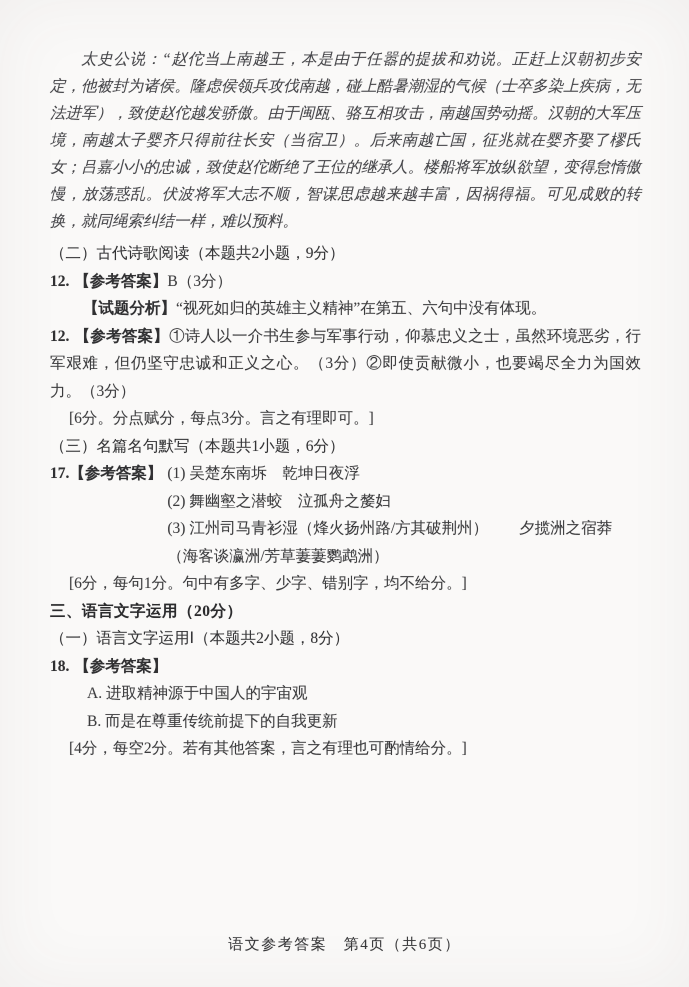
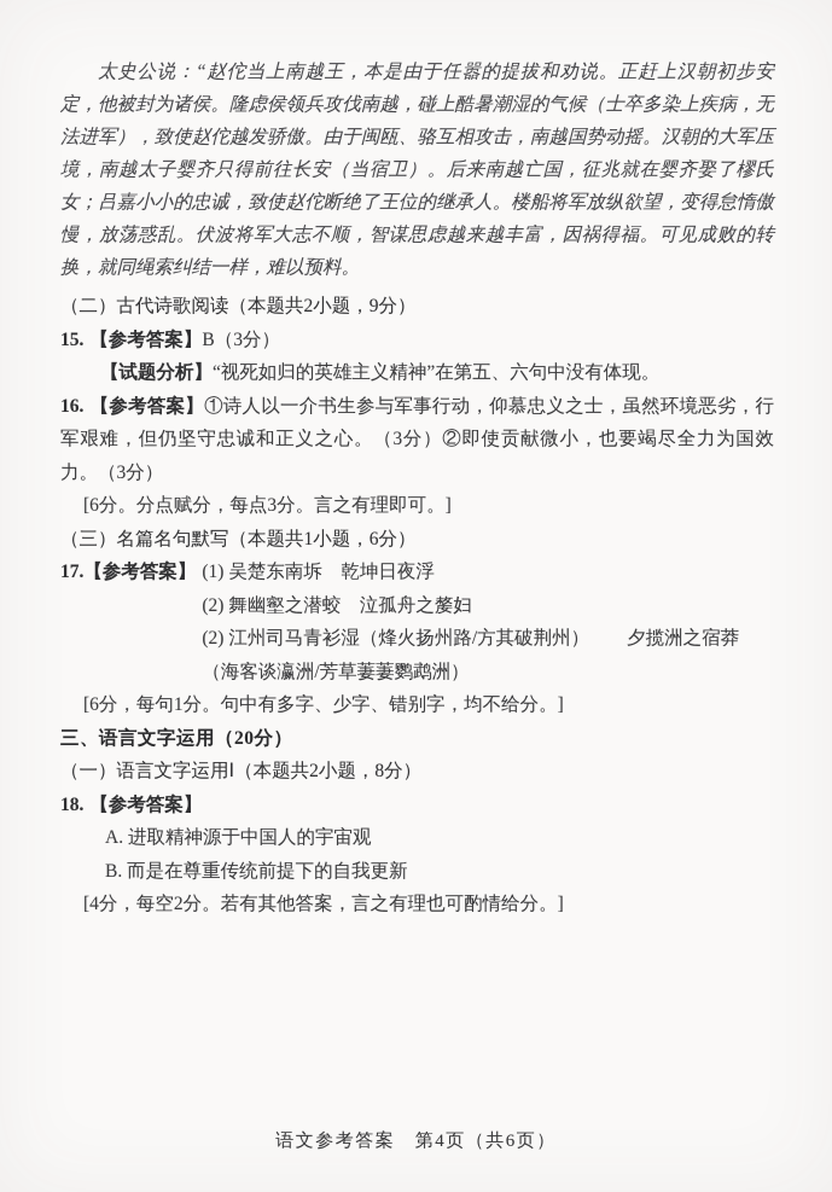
  太史公说：“赵佗当上南越王，本是由于任嚣的提拔和劝说。正赶上汉朝初步安定，他被封为诸侯。隆虑侯领兵攻伐南越，碰上酷暑潮湿的气候（士卒多染上疾病，无法进军），致使赵佗越发骄傲。由于闽瓯、骆互相攻击，南越国势动摇。汉朝的大军压境，南越太子婴齐只得前往长安（当宿卫）。后来南越亡国，征兆就在婴齐娶了樛氏女；吕嘉小小的忠诚，致使赵佗断绝了王位的继承人。楼船将军放纵欲望，变得怠惰傲慢，放荡惑乱。伏波将军大志不顺，智谋思虑越来越丰富，因祸得福。可见成败的转换，就同绳索纠结一样，难以预料。
  （二）古代诗歌阅读（本题共2小题，9分）
- 12. 【参考答案】B（3分）
+ 15. 【参考答案】B（3分）
  【试题分析】“视死如归的英雄主义精神”在第五、六句中没有体现。
- 12. 【参考答案】①诗人以一介书生参与军事行动，仰慕忠义之士，虽然环境恶劣，行军艰难，但仍坚守忠诚和正义之心。（3分）②即使贡献微小，也要竭尽全力为国效力。（3分）
+ 16. 【参考答案】①诗人以一介书生参与军事行动，仰慕忠义之士，虽然环境恶劣，行军艰难，但仍坚守忠诚和正义之心。（3分）②即使贡献微小，也要竭尽全力为国效力。（3分）
  [6分。分点赋分，每点3分。言之有理即可。]
  （三）名篇名句默写（本题共1小题，6分）
  17.【参考答案】
  (1) 吴楚东南坼 乾坤日夜浮
  (2) 舞幽壑之潜蛟 泣孤舟之嫠妇
- (3) 江州司马青衫湿（烽火扬州路/方其破荆州） 夕揽洲之宿莽
+ (2) 江州司马青衫湿（烽火扬州路/方其破荆州） 夕揽洲之宿莽
  （海客谈瀛洲/芳草萋萋鹦鹉洲）
  [6分，每句1分。句中有多字、少字、错别字，均不给分。]
  三、语言文字运用（20分）
  （一）语言文字运用Ⅰ（本题共2小题，8分）
  18. 【参考答案】
  A. 进取精神源于中国人的宇宙观
  B. 而是在尊重传统前提下的自我更新
  [4分，每空2分。若有其他答案，言之有理也可酌情给分。]
  语文参考答案 第4页（共6页）
